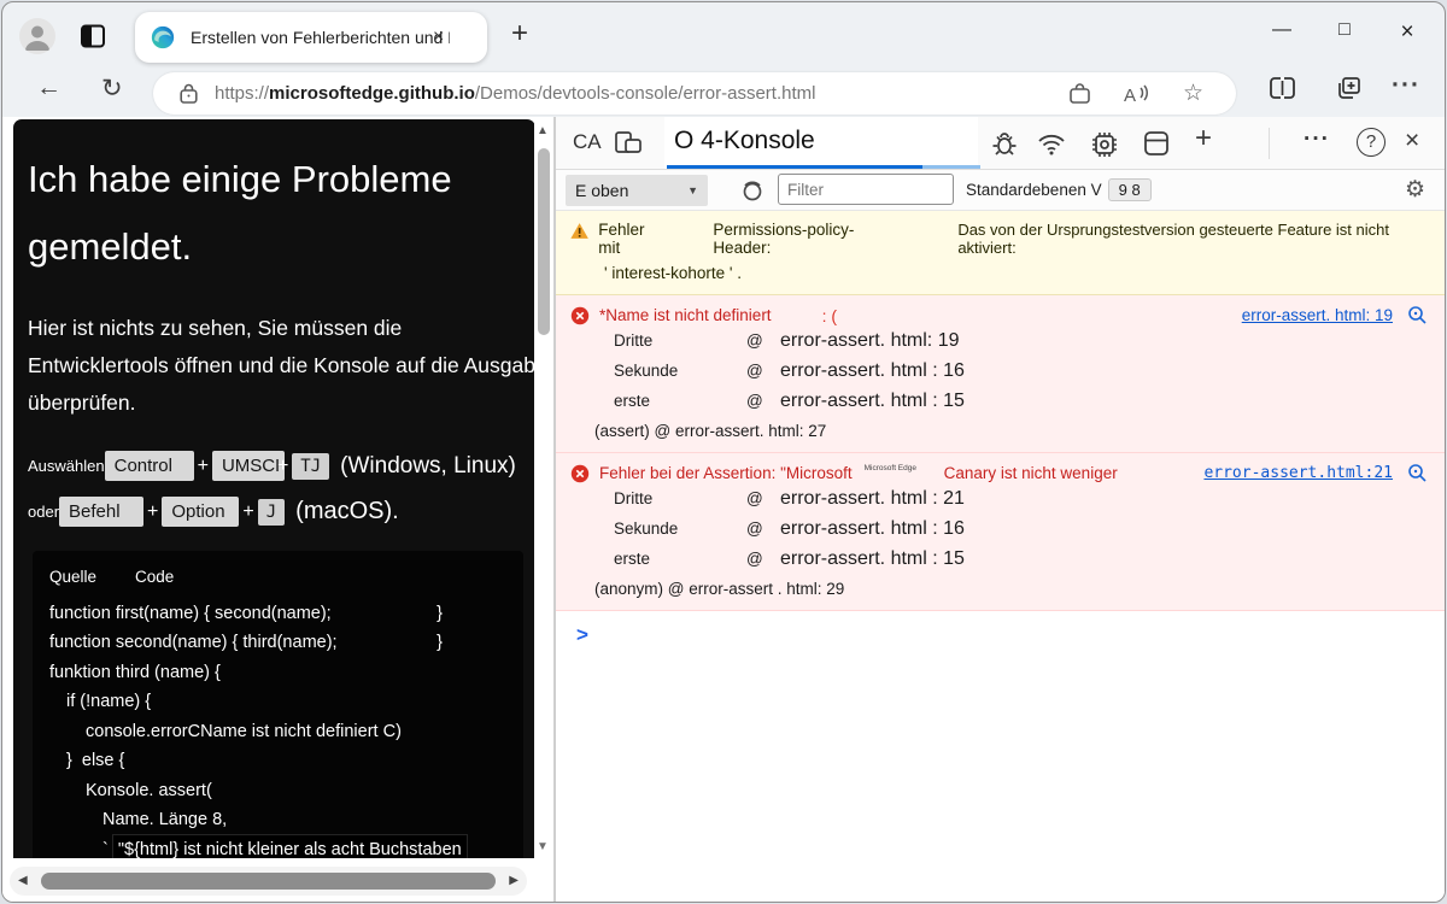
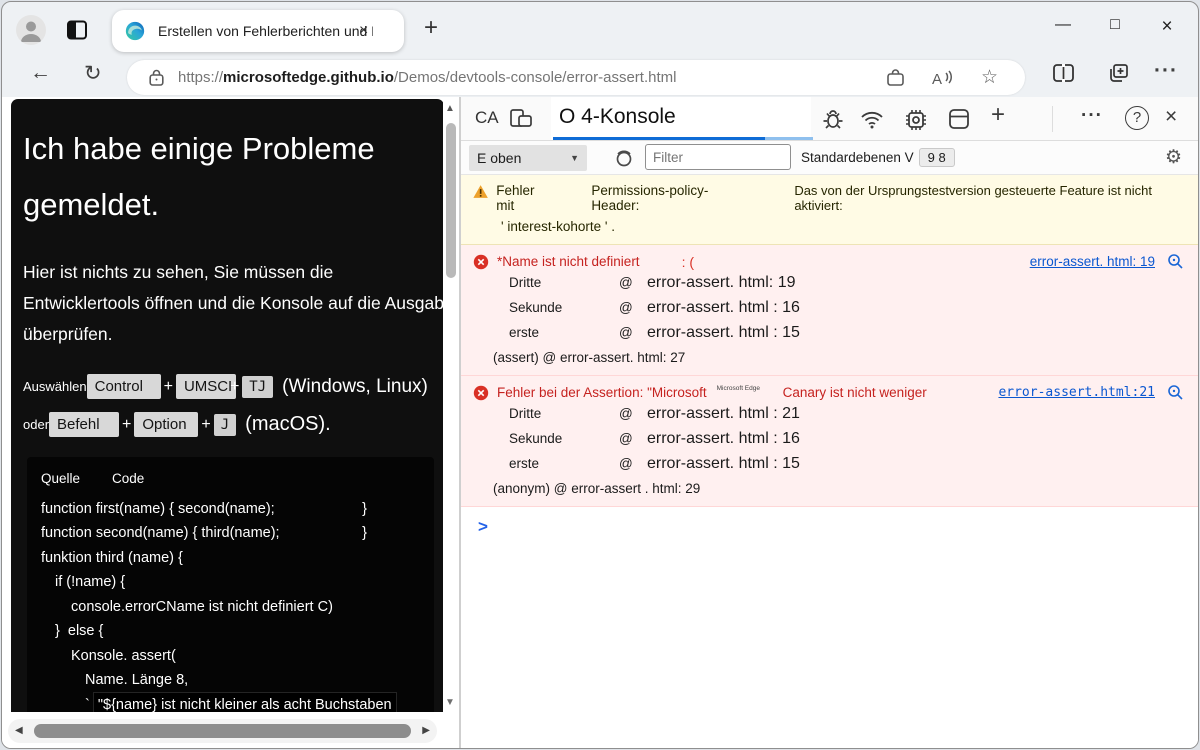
  Erstellen von Fehlerberichten und
  ×
  +
  —
  □
  ×
  ←
  ↻
  https://microsoftedge.github.io/Demos/devtools-console/error-assert.html
  A
  ☆
  ···
  Ich habe einige Probleme
  gemeldet.
  Hier ist nichts zu sehen, Sie müssen die
  Entwicklertools öffnen und die Konsole auf die Ausgab
  überprüfen.
  Auswählen
  Control
  +
  UMSCH
  +
  TJ
  (Windows, Linux)
  oder
  Befehl
  +
  Option
  +
  J
  (macOS).
  Quelle
  Code
  function first(name) { second(name);
  }
  function second(name) { third(name);
  }
  funktion third (name) {
  if (!name) {
  console.errorCName ist nicht definiert C)
  } else {
  Konsole. assert(
  Name. Länge 8,
  `
- "${html} ist nicht kleiner als acht Buchstaben
+ "${name} ist nicht kleiner als acht Buchstaben
  ▲
  ▼
  ◀
  ▶
  CA
  O 4-Konsole
  +
  ···
  ?
  ×
  E oben
  ▼
  Filter
  Standardebenen V
  9 8
  ⚙
  Fehler mit
  Permissions-policy-Header:
  Das von der Ursprungstestversion gesteuerte Feature ist nicht aktiviert:
  ' interest-kohorte ' .
  *Name ist nicht definiert
  : (
  error-assert. html: 19
  Dritte
  @
  error-assert. html: 19
  Sekunde
  @
  error-assert. html : 16
  erste
  @
  error-assert. html : 15
  (assert) @ error-assert. html: 27
  Fehler bei der Assertion: "Microsoft
  Canary ist nicht weniger
  error-assert.html:21
  Dritte
  @
  error-assert. html : 21
  Sekunde
  @
  error-assert. html : 16
  erste
  @
  error-assert. html : 15
  (anonym) @ error-assert . html: 29
  >
